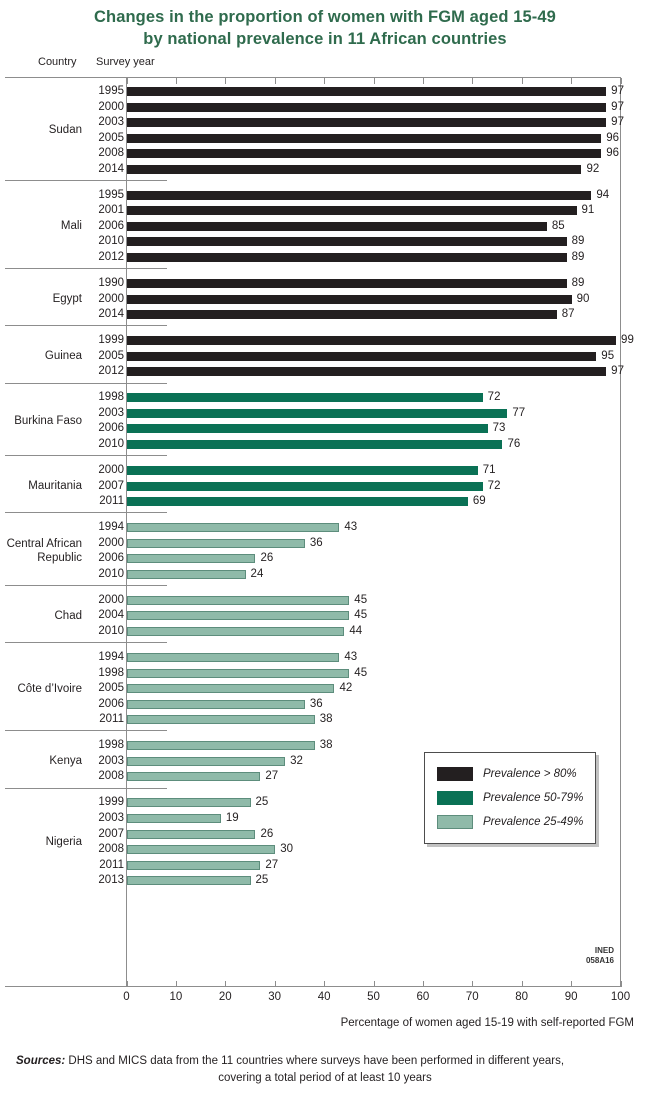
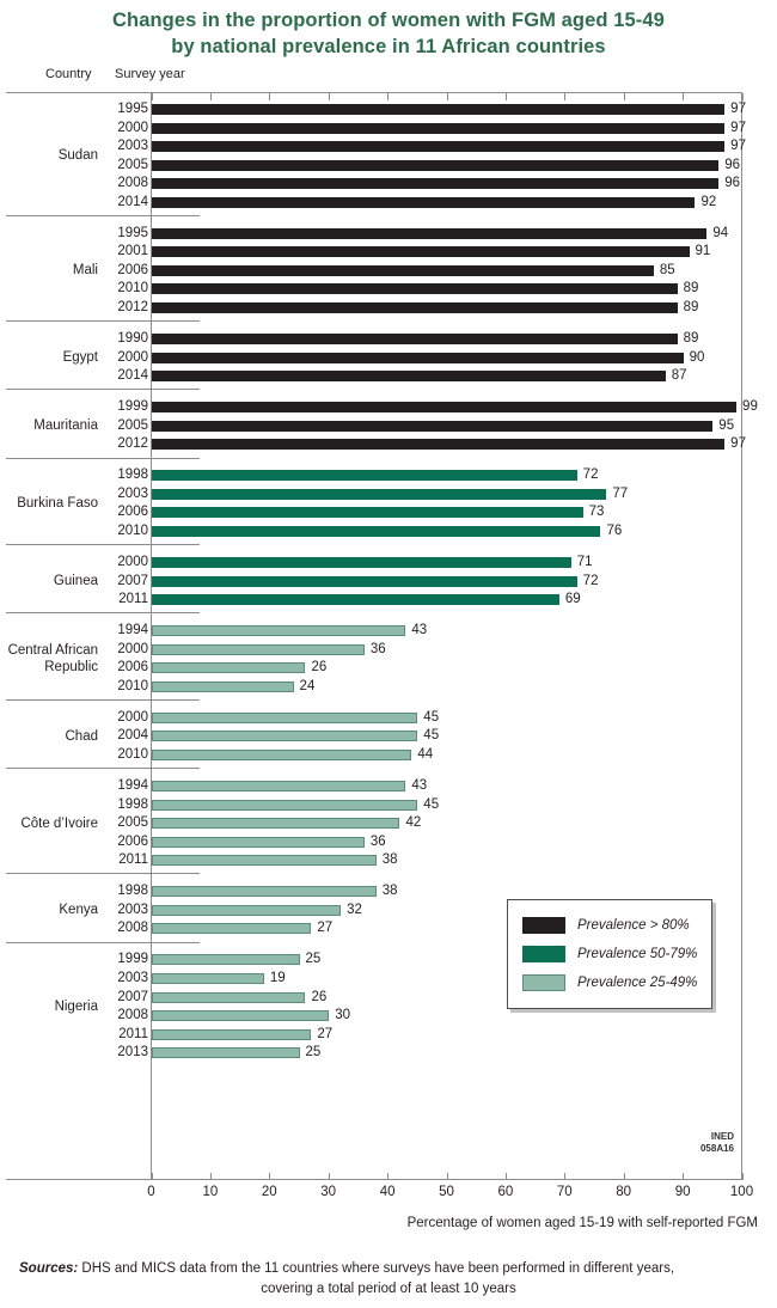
  Changes in the proportion of women with FGM aged 15-49
  by national prevalence in 11 African countries
  Country
  Survey year
  0
  10
  20
  30
  40
  50
  60
  70
  80
  90
  100
  1995
  97
  2000
  97
  2003
  97
  2005
  96
  2008
  96
  2014
  92
  1995
  94
  2001
  91
  2006
  85
  2010
  89
  2012
  89
  1990
  89
  2000
  90
  2014
  87
  1999
  99
  2005
  95
  2012
  97
  1998
  72
  2003
  77
  2006
  73
  2010
  76
  2000
  71
  2007
  72
  2011
  69
  1994
  43
  2000
  36
  2006
  26
  2010
  24
  2000
  45
  2004
  45
  2010
  44
  1994
  43
  1998
  45
  2005
  42
  2006
  36
  2011
  38
  1998
  38
  2003
  32
  2008
  27
  1999
  25
  2003
  19
  2007
  26
  2008
  30
  2011
  27
  2013
  25
  Sudan
  Mali
  Egypt
- Guinea
+ Mauritania
  Burkina Faso
- Mauritania
+ Guinea
  Central African Republic
  Chad
  Côte d’Ivoire
  Kenya
  Nigeria
  Prevalence > 80%
  Prevalence 50-79%
  Prevalence 25-49%
  INED
  058A16
  Percentage of women aged 15-19 with self-reported FGM
  Sources: DHS and MICS data from the 11 countries where surveys have been performed in different years,
  covering a total period of at least 10 years
